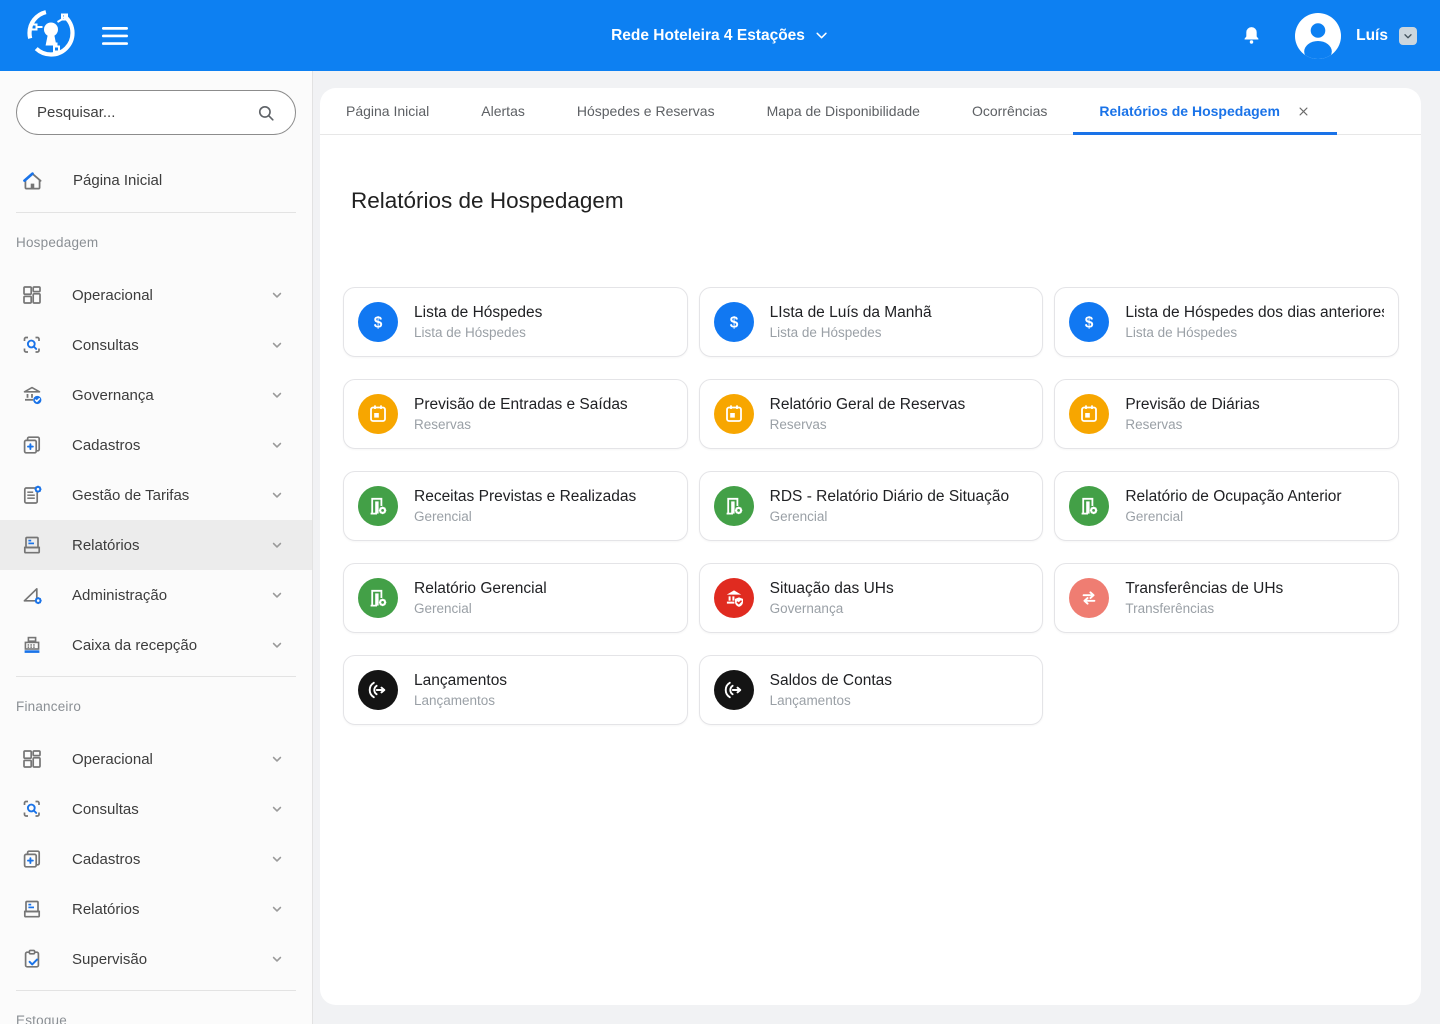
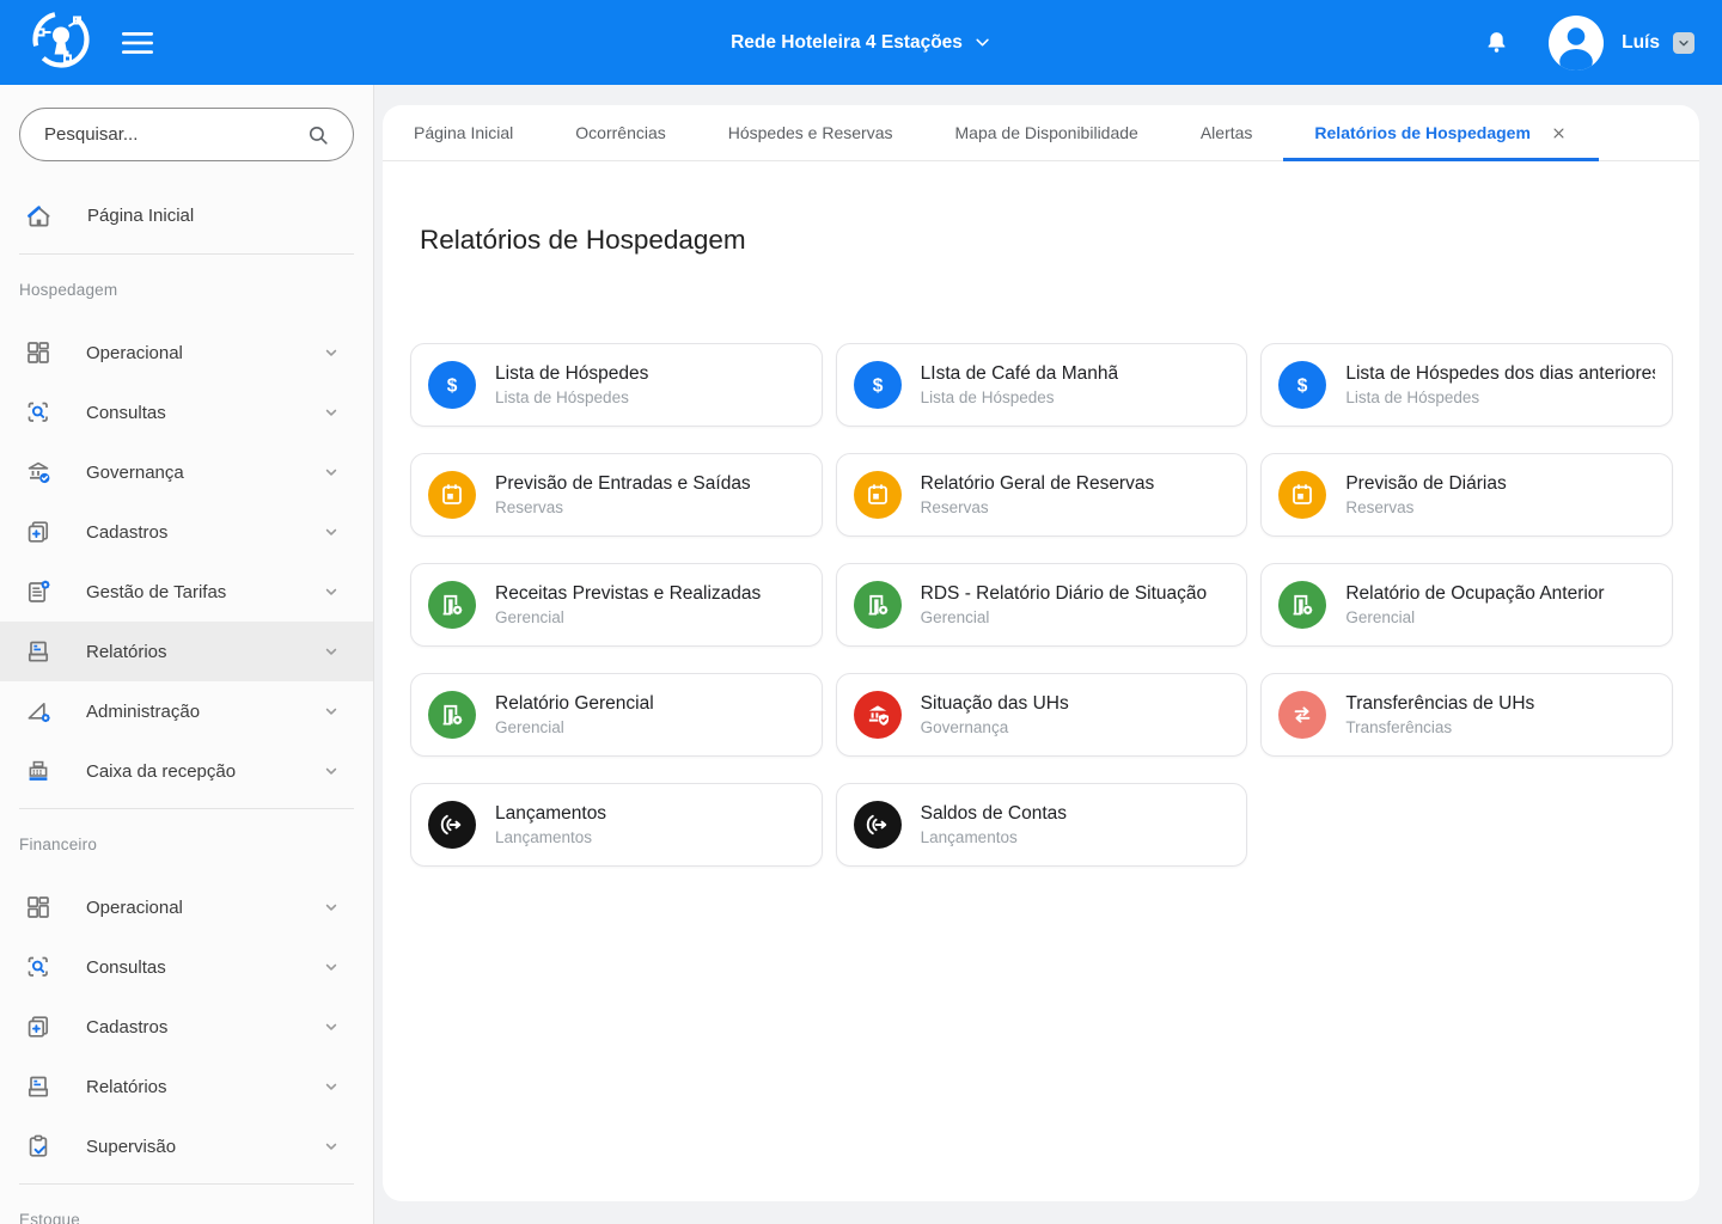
  Rede Hoteleira 4 Estações
  Luís
  Pesquisar...
  Página Inicial
  Hospedagem
  Operacional
  Consultas
  Governança
  Cadastros
  Gestão de Tarifas
  Relatórios
  Administração
  Caixa da recepção
  Financeiro
  Operacional
  Consultas
  Cadastros
  Relatórios
  Supervisão
  Estoque
  Página Inicial
- Alertas
+ Ocorrências
  Hóspedes e Reservas
  Mapa de Disponibilidade
- Ocorrências
+ Alertas
  Relatórios de Hospedagem
  Relatórios de Hospedagem
  Lista de Hóspedes
  Lista de Hóspedes
- LIsta de Luís da Manhã
+ LIsta de Café da Manhã
  Lista de Hóspedes
  Lista de Hóspedes dos dias anteriore
  Lista de Hóspedes
  Previsão de Entradas e Saídas
  Reservas
  Relatório Geral de Reservas
  Reservas
  Previsão de Diárias
  Reservas
  Receitas Previstas e Realizadas
  Gerencial
  RDS - Relatório Diário de Situação
  Gerencial
  Relatório de Ocupação Anterior
  Gerencial
  Relatório Gerencial
  Gerencial
  Situação das UHs
  Governança
  Transferências de UHs
  Transferências
  Lançamentos
  Lançamentos
  Saldos de Contas
  Lançamentos
